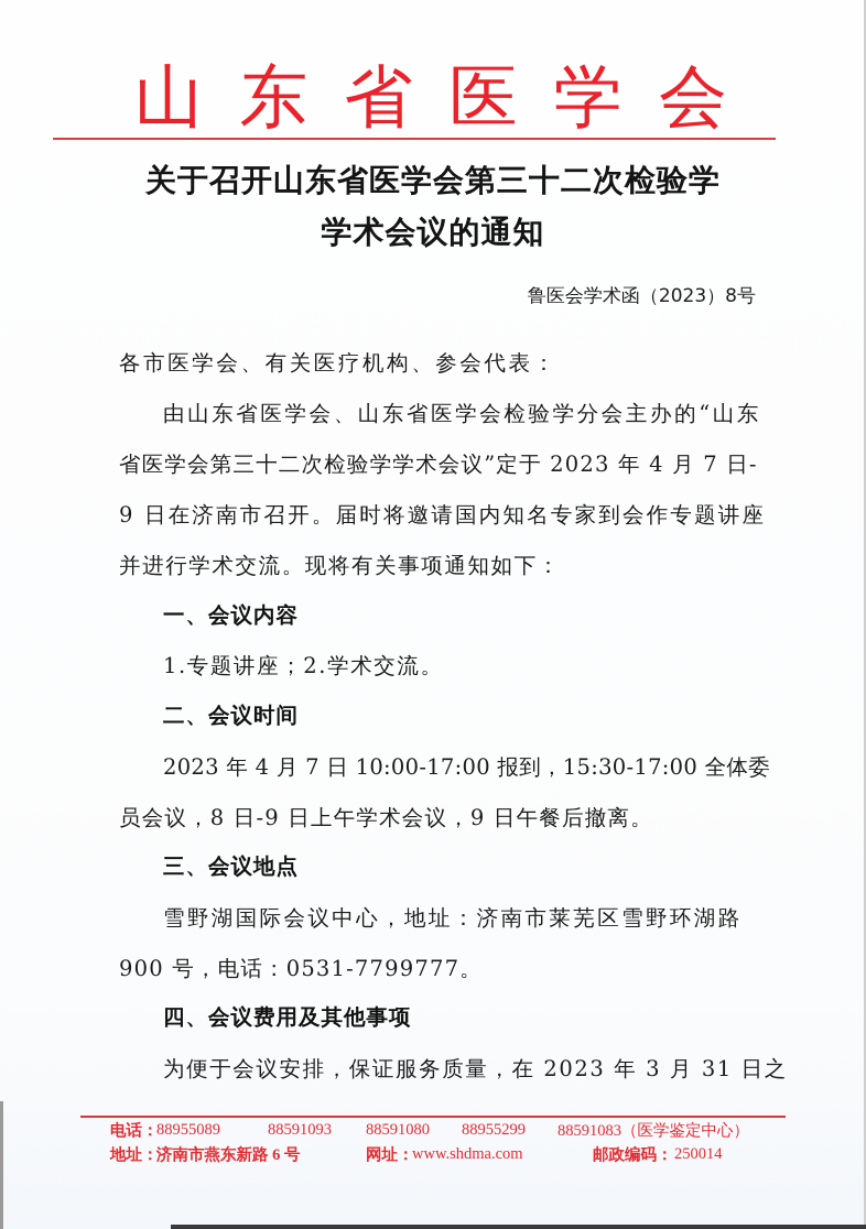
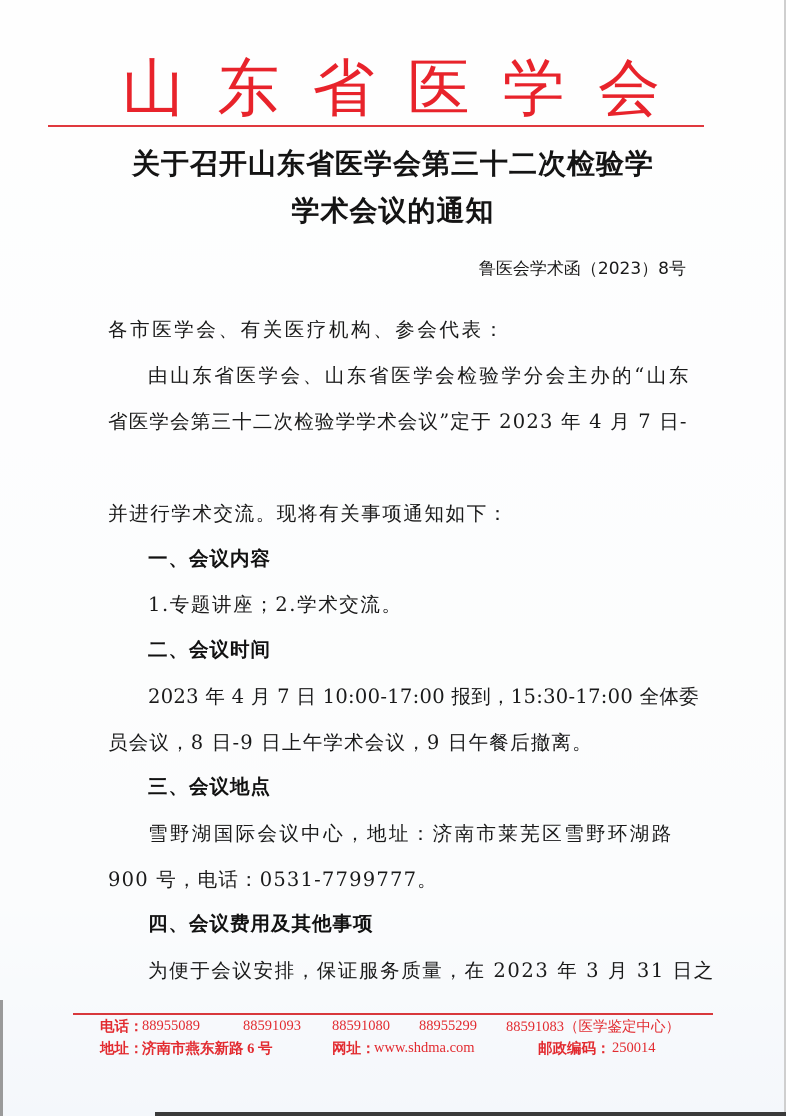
  山
  东
  省
  医
  学
  会
  关于召开山东省医学会第三十二次检验学
  学术会议的通知
  鲁医会学术函（2023）8号
  各市医学会、有关医疗机构、参会代表：
  由山东省医学会、山东省医学会检验学分会主办的“山东
  省医学会第三十二次检验学学术会议”定于 2023 年 4 月 7 日-
- 9 日在济南市召开。届时将邀请国内知名专家到会作专题讲座
  并进行学术交流。现将有关事项通知如下：
  一、会议内容
  1.专题讲座；2.学术交流。
  二、会议时间
  2023 年 4 月 7 日 10:00-17:00 报到，15:30-17:00 全体委
  员会议，8 日-9 日上午学术会议，9 日午餐后撤离。
  三、会议地点
  雪野湖国际会议中心，地址：济南市莱芜区雪野环湖路
  900 号，电话：0531-7799777。
  四、会议费用及其他事项
  为便于会议安排，保证服务质量，在 2023 年 3 月 31 日之
  电话：
  88955089
  88591093
  88591080
  88955299
  88591083（医学鉴定中心）
  地址：
  济南市燕东新路 6 号
  网址：
  www.shdma.com
  邮政编码：
  250014
